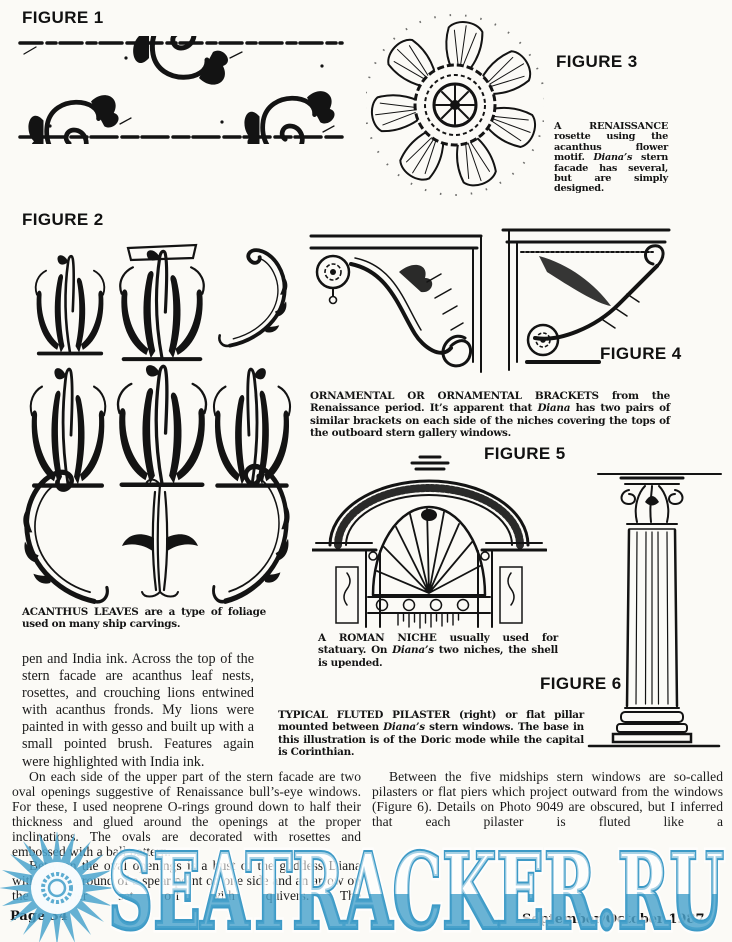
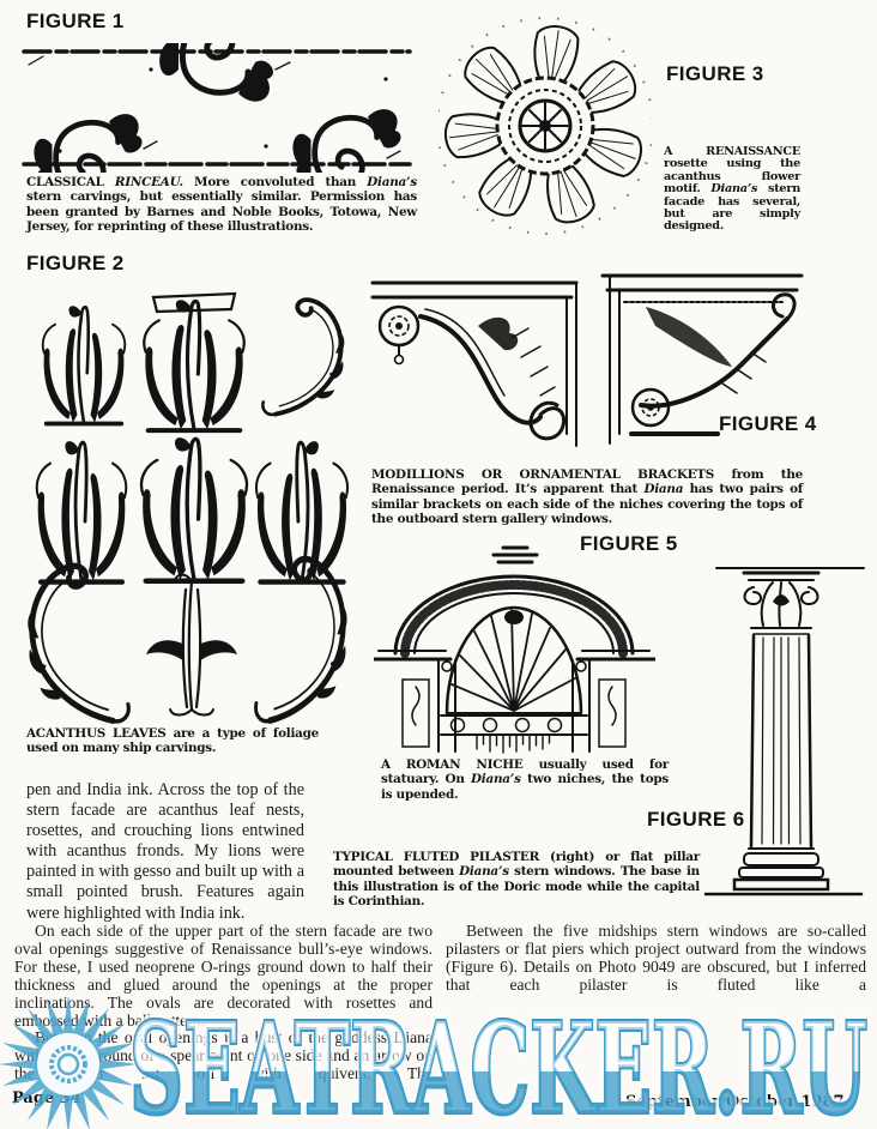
  FIGURE 1
+ CLASSICAL RINCEAU. More convoluted than Diana’s stern carvings, but essentially similar. Permission has been granted by Barnes and Noble Books, Totowa, New Jersey, for reprinting of these illustrations.
  FIGURE 2
  FIGURE 3
  A RENAISSANCE rosette using the acanthus flower motif. Diana’s stern facade has several, but are simply designed.
  FIGURE 4
- ORNAMENTAL OR ORNAMENTAL BRACKETS from the Renaissance period. It’s apparent that Diana has two pairs of similar brackets on each side of the niches covering the tops of the outboard stern gallery windows.
+ MODILLIONS OR ORNAMENTAL BRACKETS from the Renaissance period. It’s apparent that Diana has two pairs of similar brackets on each side of the niches covering the tops of the outboard stern gallery windows.
  FIGURE 5
- A ROMAN NICHE usually used for statuary. On Diana’s two niches, the shell is upended.
+ A ROMAN NICHE usually used for statuary. On Diana’s two niches, the tops is upended.
  FIGURE 6
  TYPICAL FLUTED PILASTER (right) or flat pillar mounted between Diana’s stern windows. The base in this illustration is of the Doric mode while the capital is Corinthian.
  ACANTHUS LEAVES are a type of foliage used on many ship carvings.
  pen and India ink. Across the top of the stern facade are acanthus leaf nests, rosettes, and crouching lions entwined with acanthus fronds. My lions were painted in with gesso and built up with a small pointed brush. Features again were highlighted with India ink.
  On each side of the upper part of the stern facade are two oval openings suggestive of Renaissance bull’s-eye windows. For these, I used neoprene O-rings ground down to half their thickness and glued around the openings at the proper inclinations. The ovals are decorated with rosettes and embossed with a ball pattern.
  Ben the oval openings is a bust of the goddess Diana witround of a spear point on one side and an arrow on ther set off with quivers. The
  Between the five midships stern windows are so-called pilasters or flat piers which project outward from the windows (Figure 6). Details on Photo 9049 are obscured, but I inferred that each pilaster is fluted like a
  Page 34
  September/October 1987
  SEATRACKER.RU
